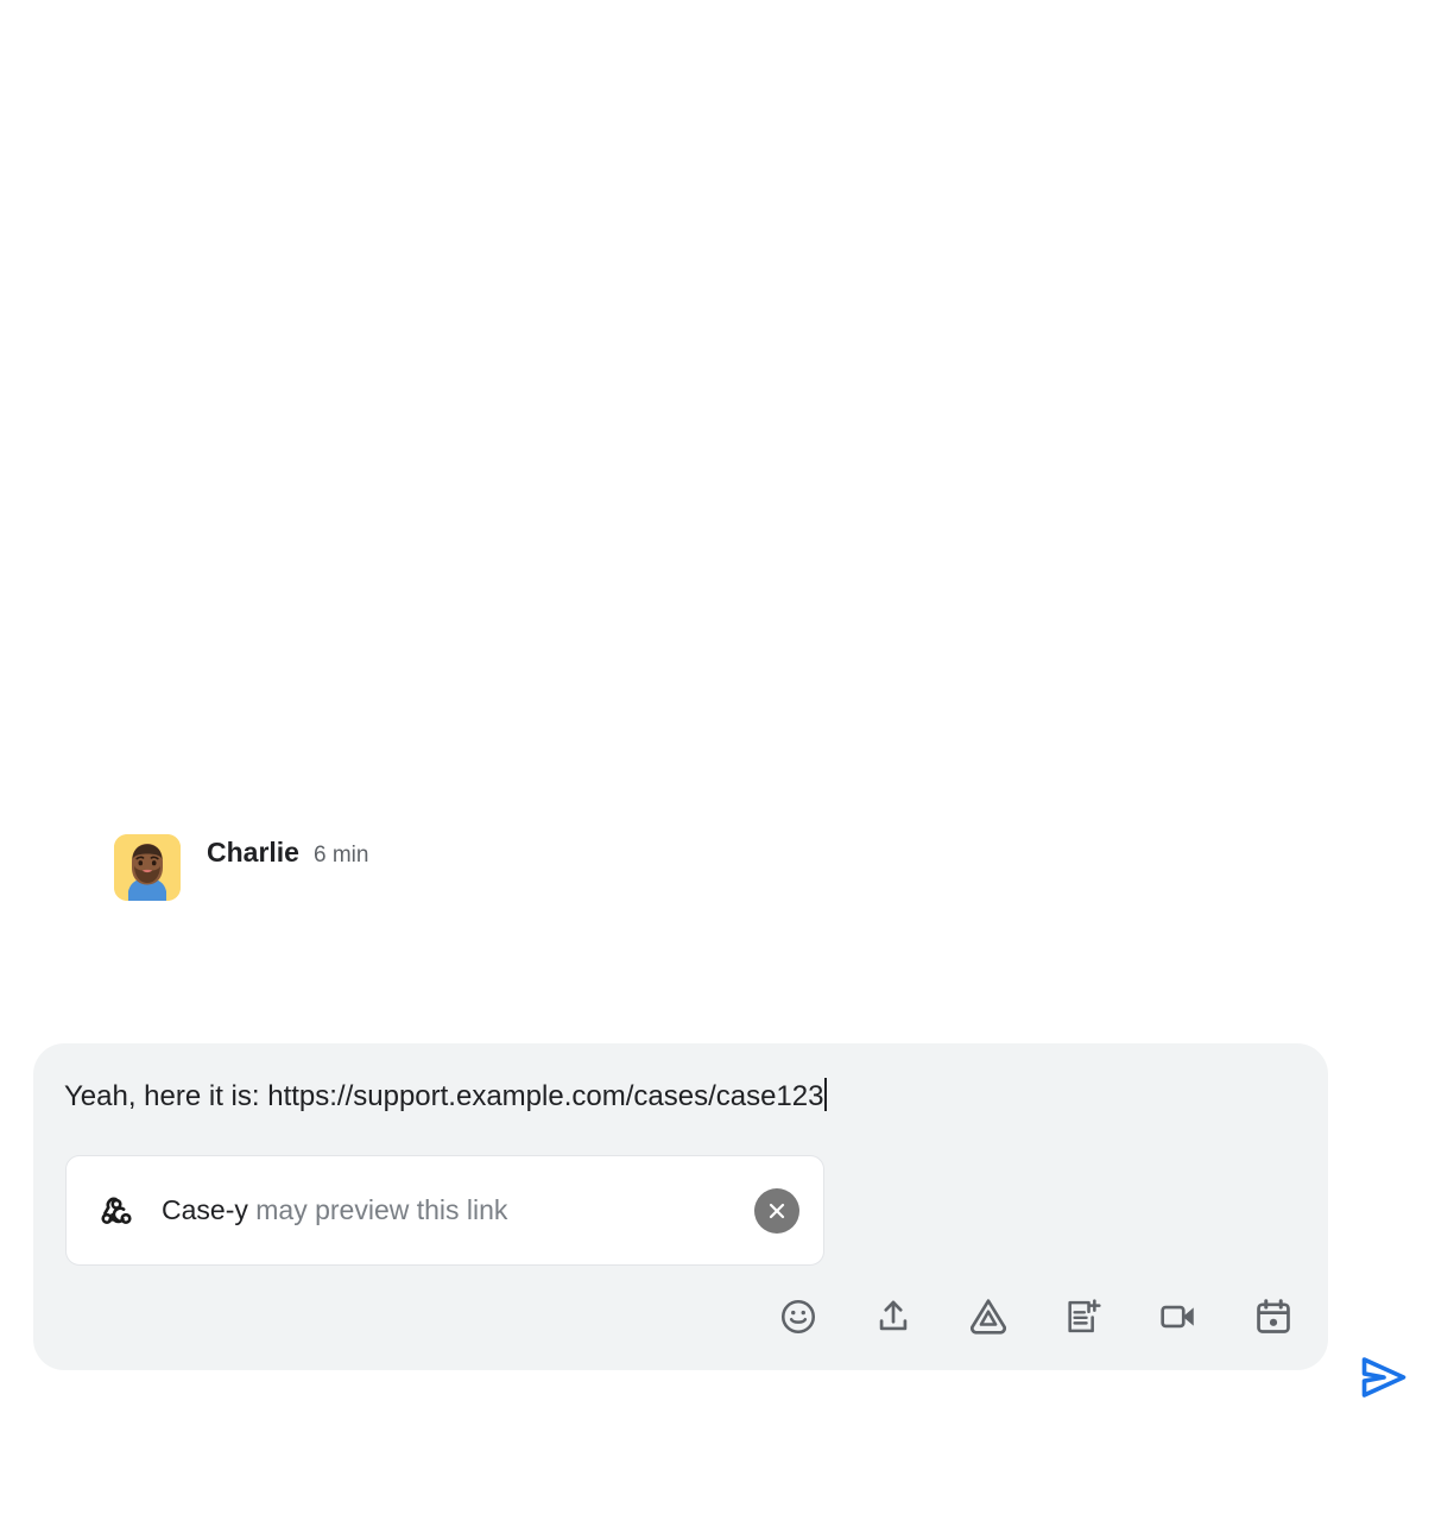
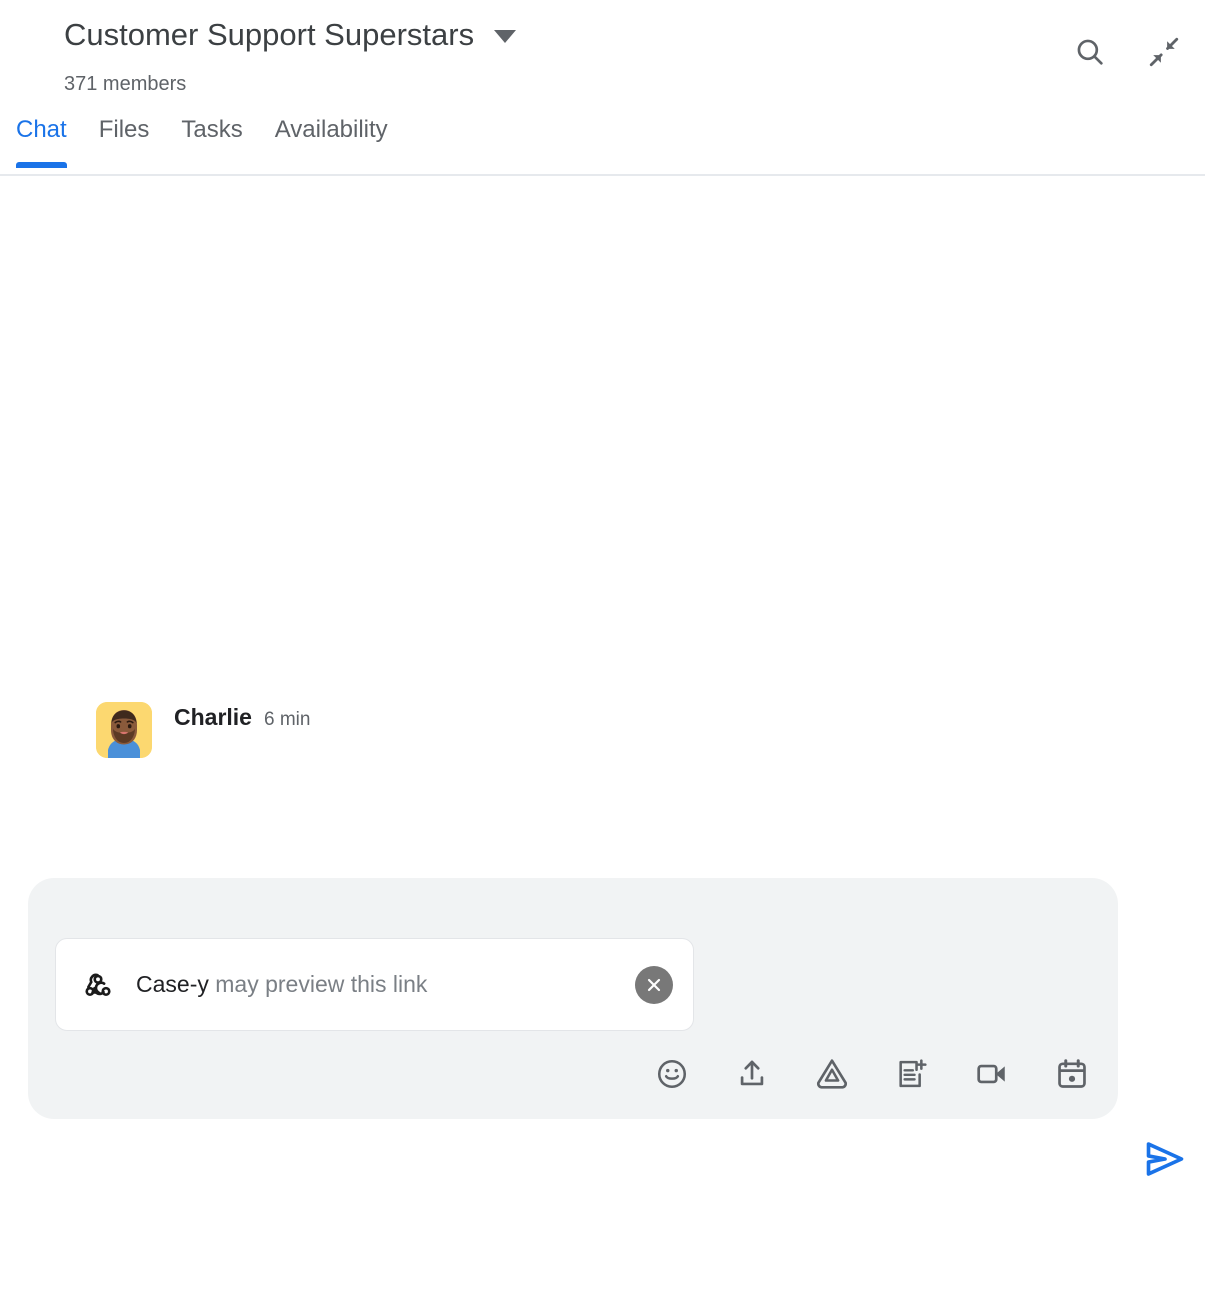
+ Customer Support Superstars
+ 371 members
+ Chat
+ Files
+ Tasks
+ Availability
  Charlie
  6 min
- Yeah, here it is: https://support.example.com/cases/case123
  Case-y may preview this link
